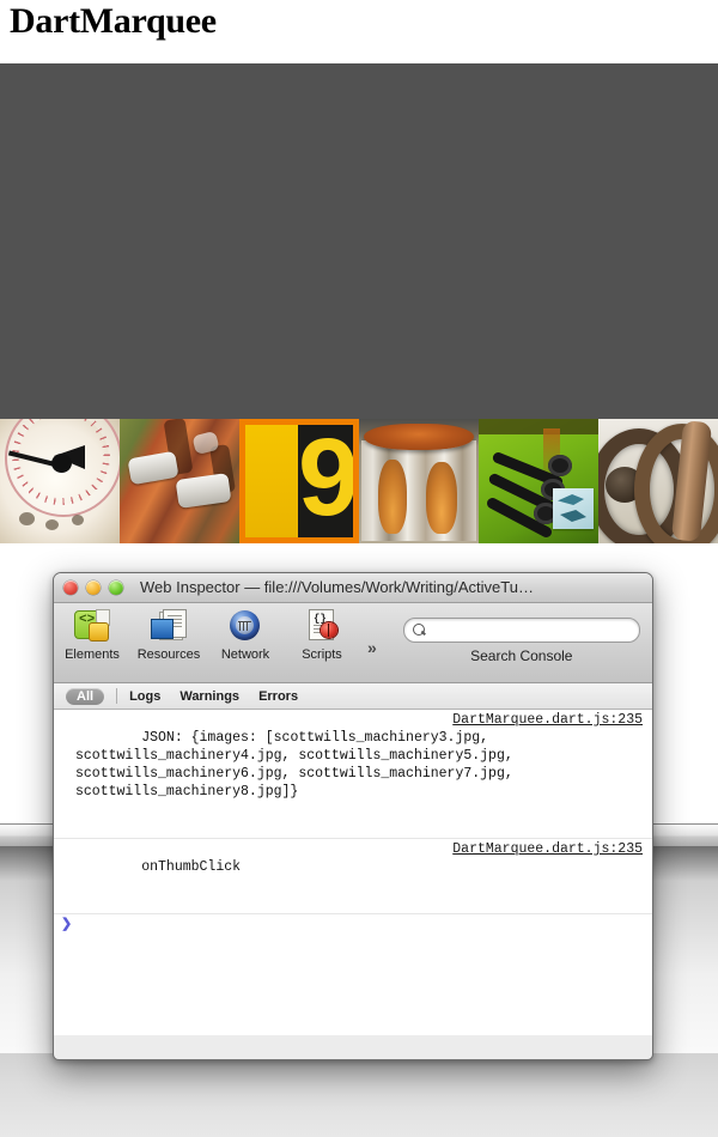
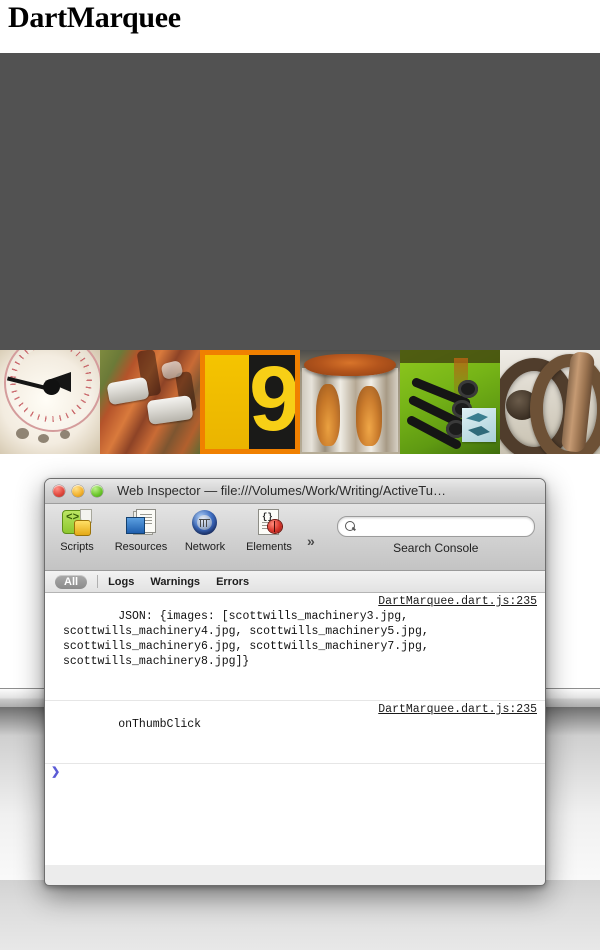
  DartMarquee
  9
  Web Inspector — file:///Volumes/Work/Writing/ActiveTuts/Dart…
- Elements
+ Scripts
  Resources
  Network
  {}
- Scripts
+ Elements
  »
  Search Console
  All
  Logs
  Warnings
  Errors
  JSON: {images: [scottwills_machinery3.jpg, scottwills_machinery4.jpg, scottwills_machinery5.jpg, scottwills_machinery6.jpg, scottwills_machinery7.jpg, scottwills_machinery8.jpg]}
  DartMarquee.dart.js:235
  onThumbClick
  DartMarquee.dart.js:235
